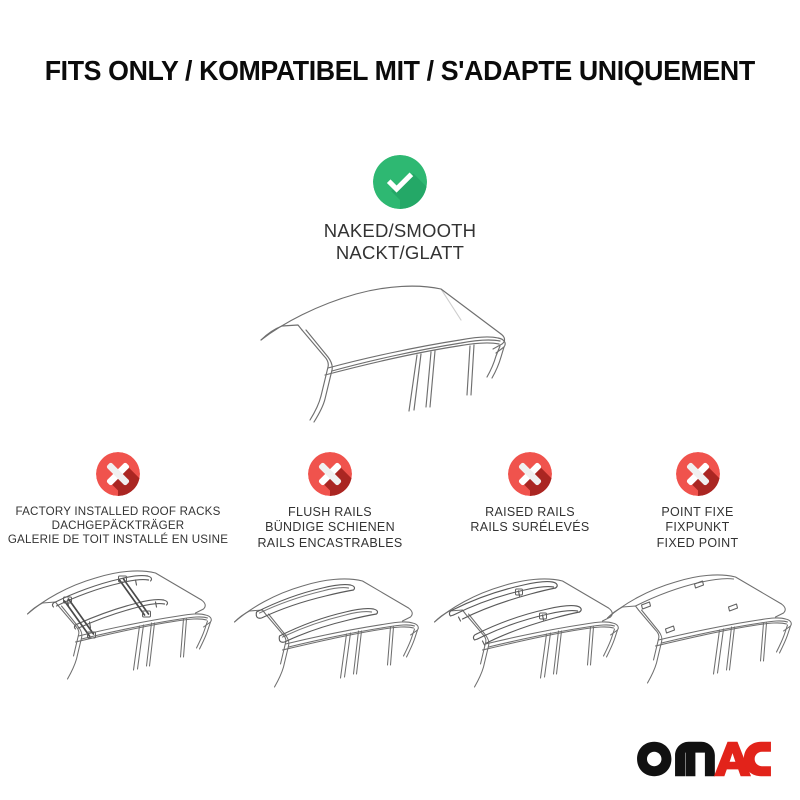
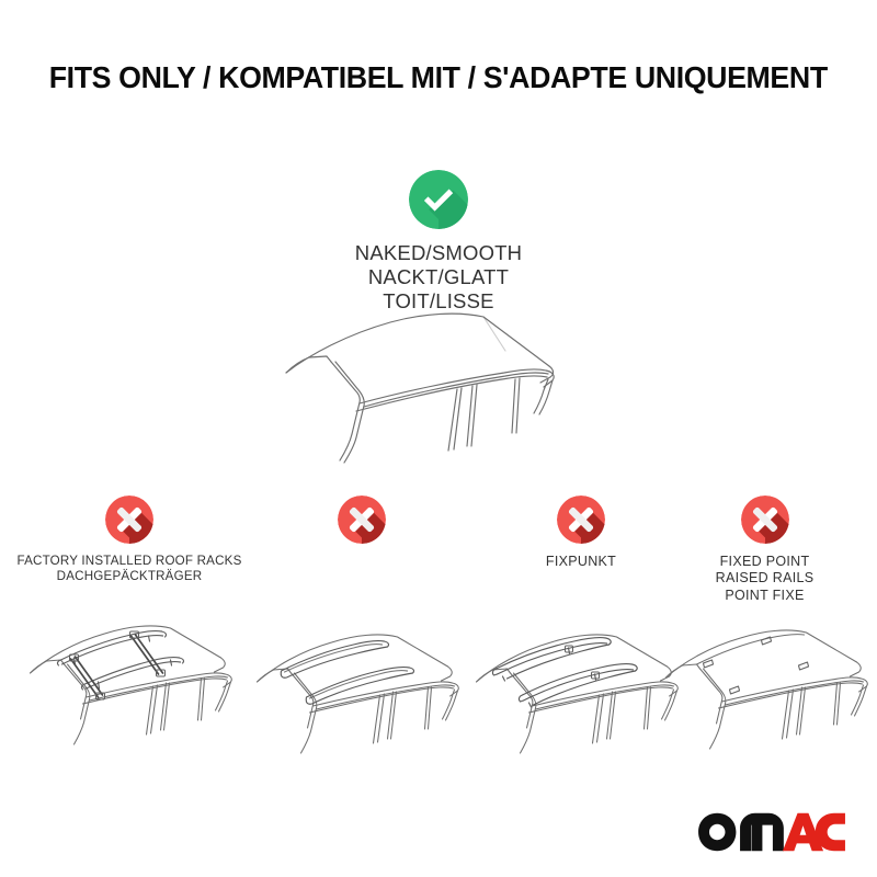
  FITS ONLY / KOMPATIBEL MIT / S'ADAPTE UNIQUEMENT
  NAKED/SMOOTH
  NACKT/GLATT
+ TOIT/LISSE
  FACTORY INSTALLED ROOF RACKS
  DACHGEPÄCKTRÄGER
- GALERIE DE TOIT INSTALLÉ EN USINE
- FLUSH RAILS
- BÜNDIGE SCHIENEN
- RAILS ENCASTRABLES
- RAISED RAILS
+ FIXPUNKT
- RAILS SURÉLEVÉS
- POINT FIXE
+ FIXED POINT
- FIXPUNKT
+ RAISED RAILS
- FIXED POINT
+ POINT FIXE
